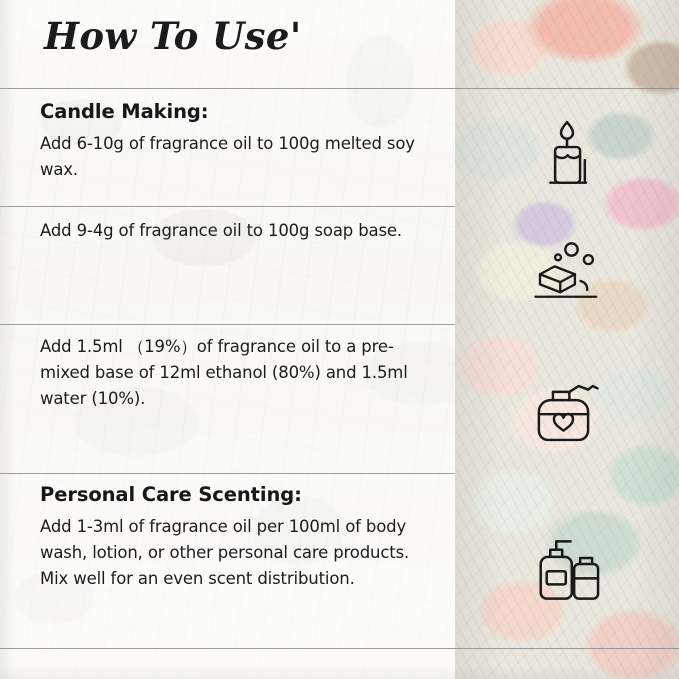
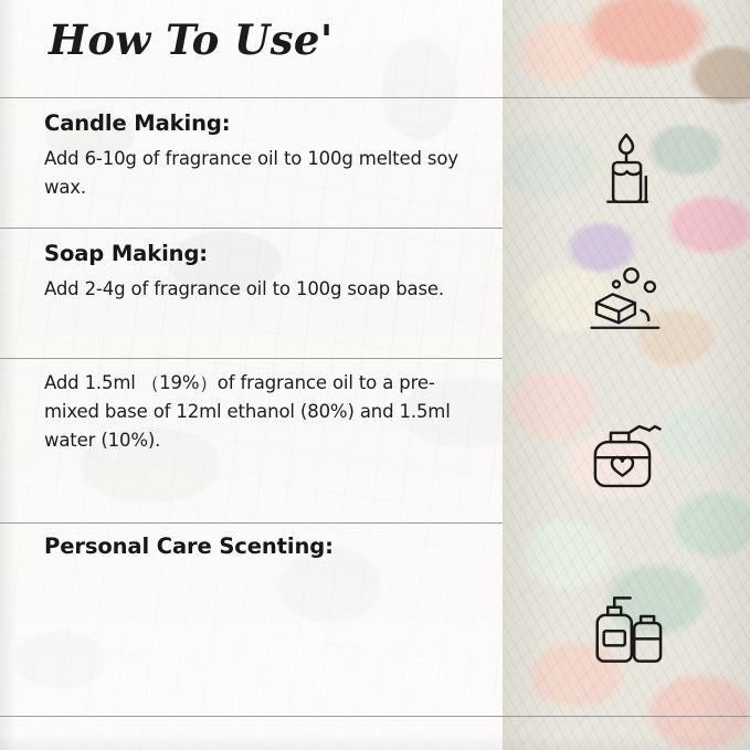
  How To Use'
  Candle Making:
  Add 6-10g of fragrance oil to 100g melted soy wax.
+ Soap Making:
- Add 9-4g of fragrance oil to 100g soap base.
+ Add 2-4g of fragrance oil to 100g soap base.
  Add 1.5ml （19%）of fragrance oil to a pre-mixed base of 12ml ethanol (80%) and 1.5ml water (10%).
  Personal Care Scenting:
- Add 1-3ml of fragrance oil per 100ml of body wash, lotion, or other personal care products. Mix well for an even scent distribution.
